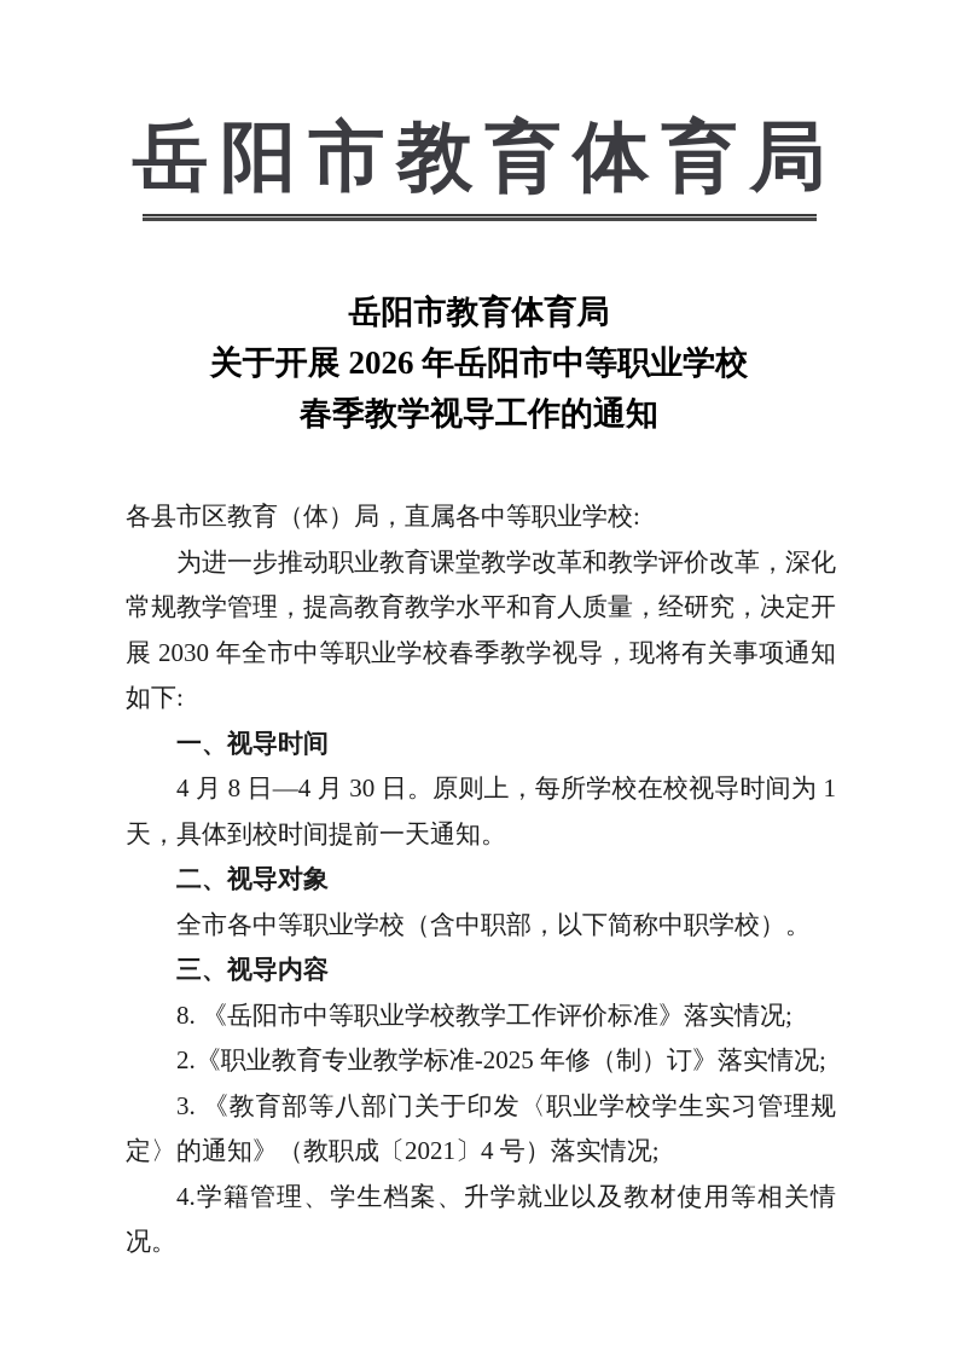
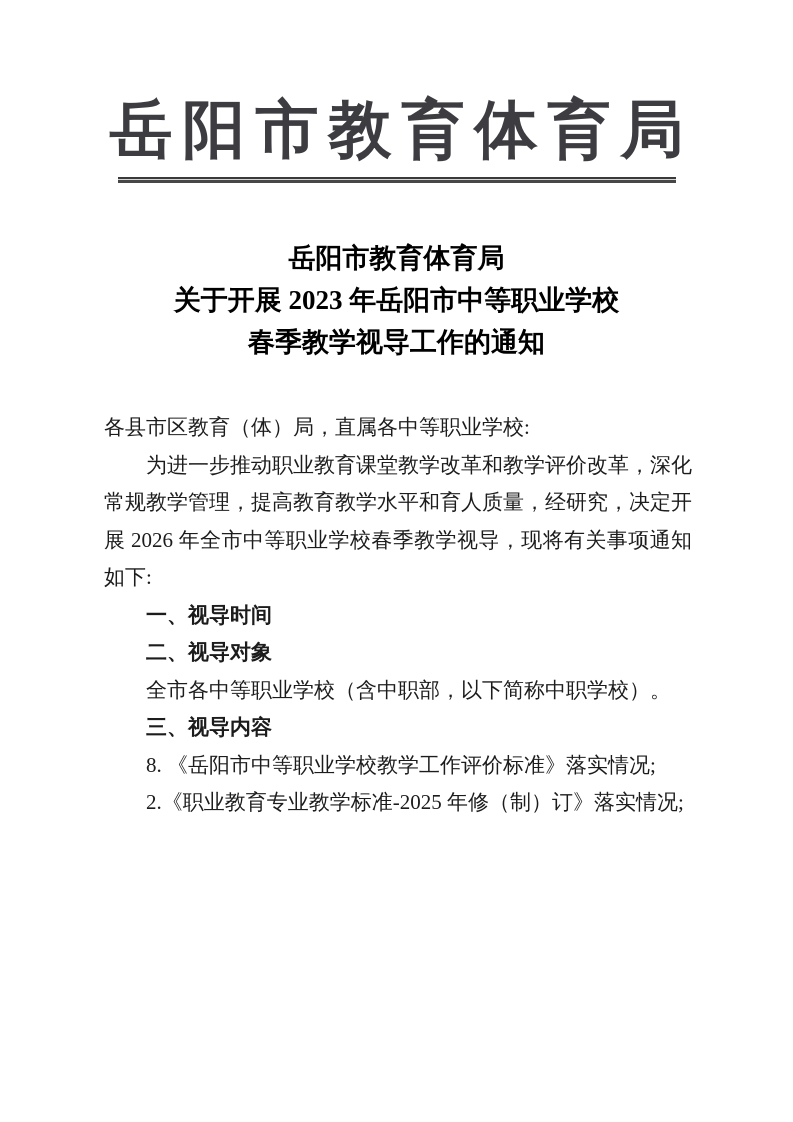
  岳阳市教育体育局
  岳阳市教育体育局
- 关于开展 2026 年岳阳市中等职业学校
+ 关于开展 2023 年岳阳市中等职业学校
  春季教学视导工作的通知
  各县市区教育（体）局，直属各中等职业学校:
- 为进一步推动职业教育课堂教学改革和教学评价改革，深化常规教学管理，提高教育教学水平和育人质量，经研究，决定开展 2030 年全市中等职业学校春季教学视导，现将有关事项通知如下:
+ 为进一步推动职业教育课堂教学改革和教学评价改革，深化常规教学管理，提高教育教学水平和育人质量，经研究，决定开展 2026 年全市中等职业学校春季教学视导，现将有关事项通知如下:
  一、视导时间
- 4 月 8 日—4 月 30 日。原则上，每所学校在校视导时间为 1 天，具体到校时间提前一天通知。
  二、视导对象
  全市各中等职业学校（含中职部，以下简称中职学校）。
  三、视导内容
  8. 《岳阳市中等职业学校教学工作评价标准》落实情况;
  2.《职业教育专业教学标准-2025 年修（制）订》落实情况;
- 3. 《教育部等八部门关于印发〈职业学校学生实习管理规定〉的通知》（教职成〔2021〕4 号）落实情况;
- 4.学籍管理、学生档案、升学就业以及教材使用等相关情况。
